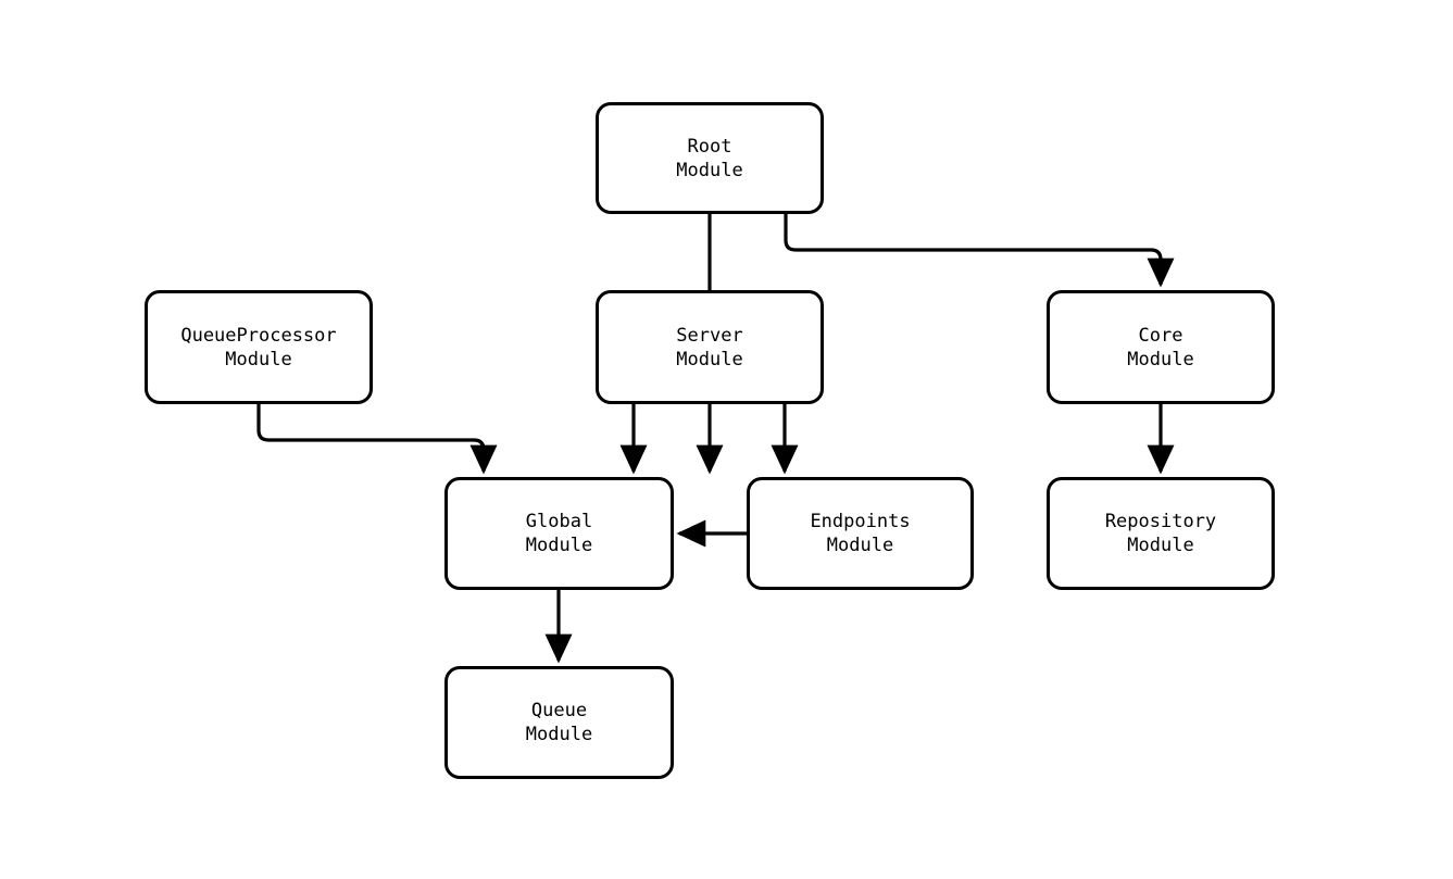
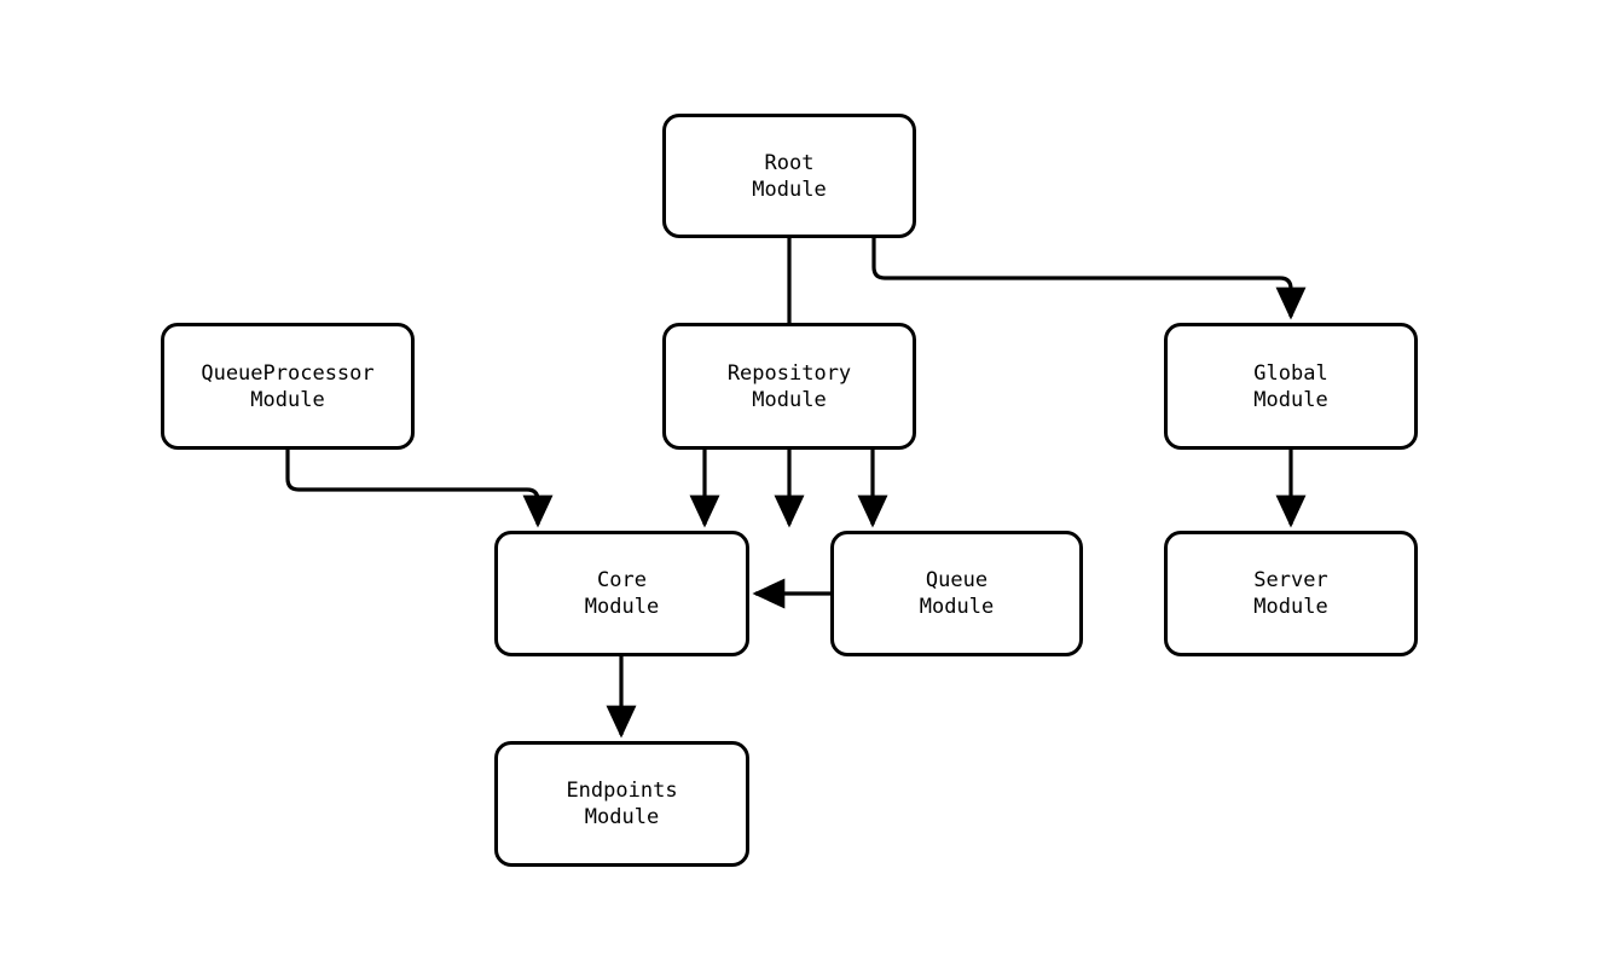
  Root
  Module
  QueueProcessor
  Module
- Server
+ Repository
  Module
- Core
+ Global
  Module
- Global
+ Core
  Module
- Endpoints
+ Queue
  Module
- Repository
+ Server
  Module
- Queue
+ Endpoints
  Module
